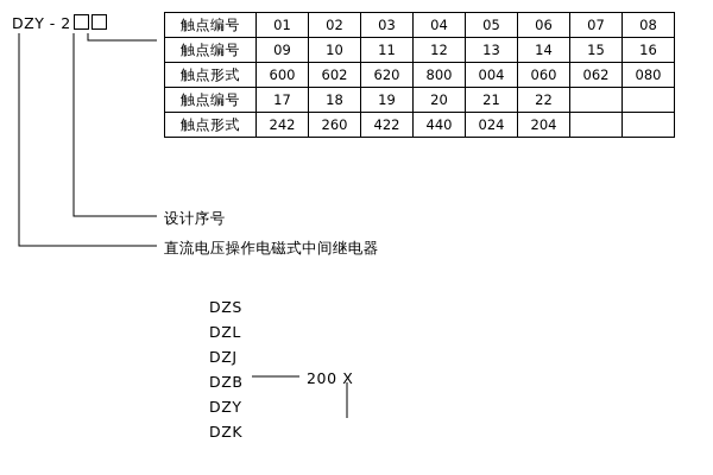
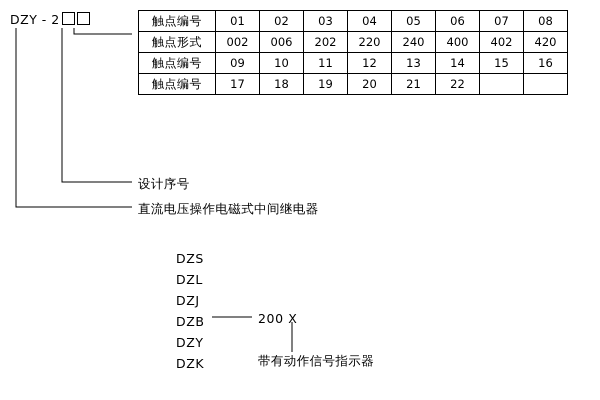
  DZY - 2
  触点编号	01	02	03	04	05	06	07	08
+ 触点形式	002	006	202	220	240	400	402	420
  触点编号	09	10	11	12	13	14	15	16
- 触点形式	600	602	620	800	004	060	062	080
  触点编号	17	18	19	20	21	22
- 触点形式	242	260	422	440	024	204
  设计序号
  直流电压操作电磁式中间继电器
  DZS
  DZL
  DZJ
  DZB
  DZY
  DZK
  200 X
+ 带有动作信号指示器
